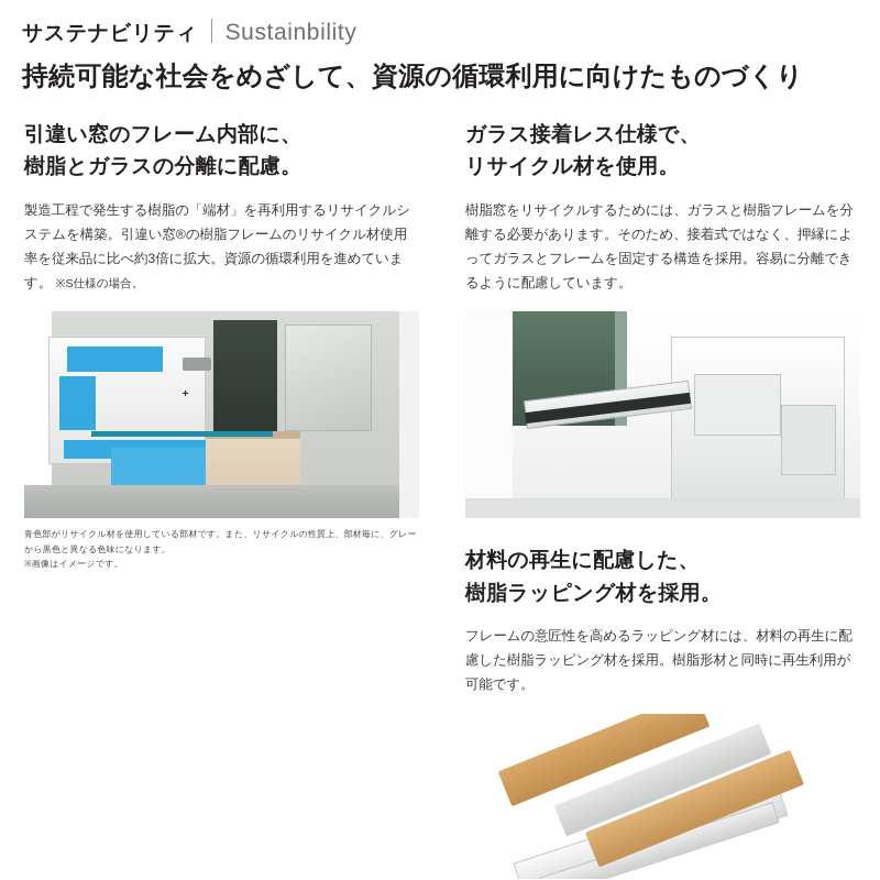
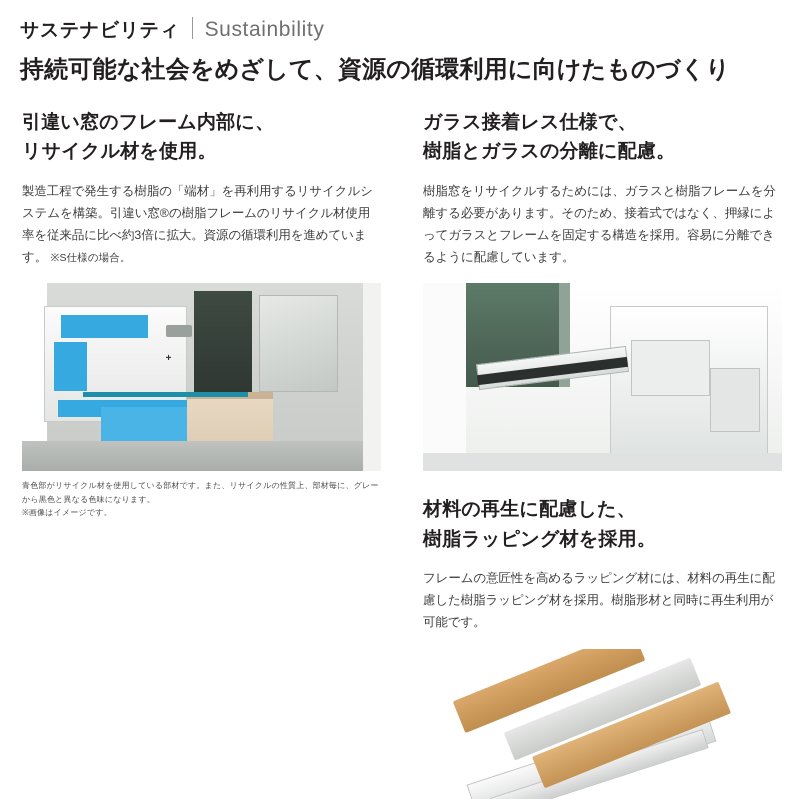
  サステナビリティ
  Sustainbility
  持続可能な社会をめざして、資源の循環利用に向けたものづくり
  引違い窓のフレーム内部に、
- 樹脂とガラスの分離に配慮。
+ リサイクル材を使用。
  製造工程で発生する樹脂の「端材」を再利用するリサイクルシステムを構築。引違い窓®の樹脂フレームのリサイクル材使用率を従来品に比べ約3倍に拡大。資源の循環利用を進めています。 ※S仕様の場合。
  +
  青色部がリサイクル材を使用している部材です。また、リサイクルの性質上、部材毎に、グレーから黒色と異なる色味になります。
  ※画像はイメージです。
  ガラス接着レス仕様で、
- リサイクル材を使用。
+ 樹脂とガラスの分離に配慮。
  樹脂窓をリサイクルするためには、ガラスと樹脂フレームを分離する必要があります。そのため、接着式ではなく、押縁によってガラスとフレームを固定する構造を採用。容易に分離できるように配慮しています。
  材料の再生に配慮した、
  樹脂ラッピング材を採用。
  フレームの意匠性を高めるラッピング材には、材料の再生に配慮した樹脂ラッピング材を採用。樹脂形材と同時に再生利用が可能です。
